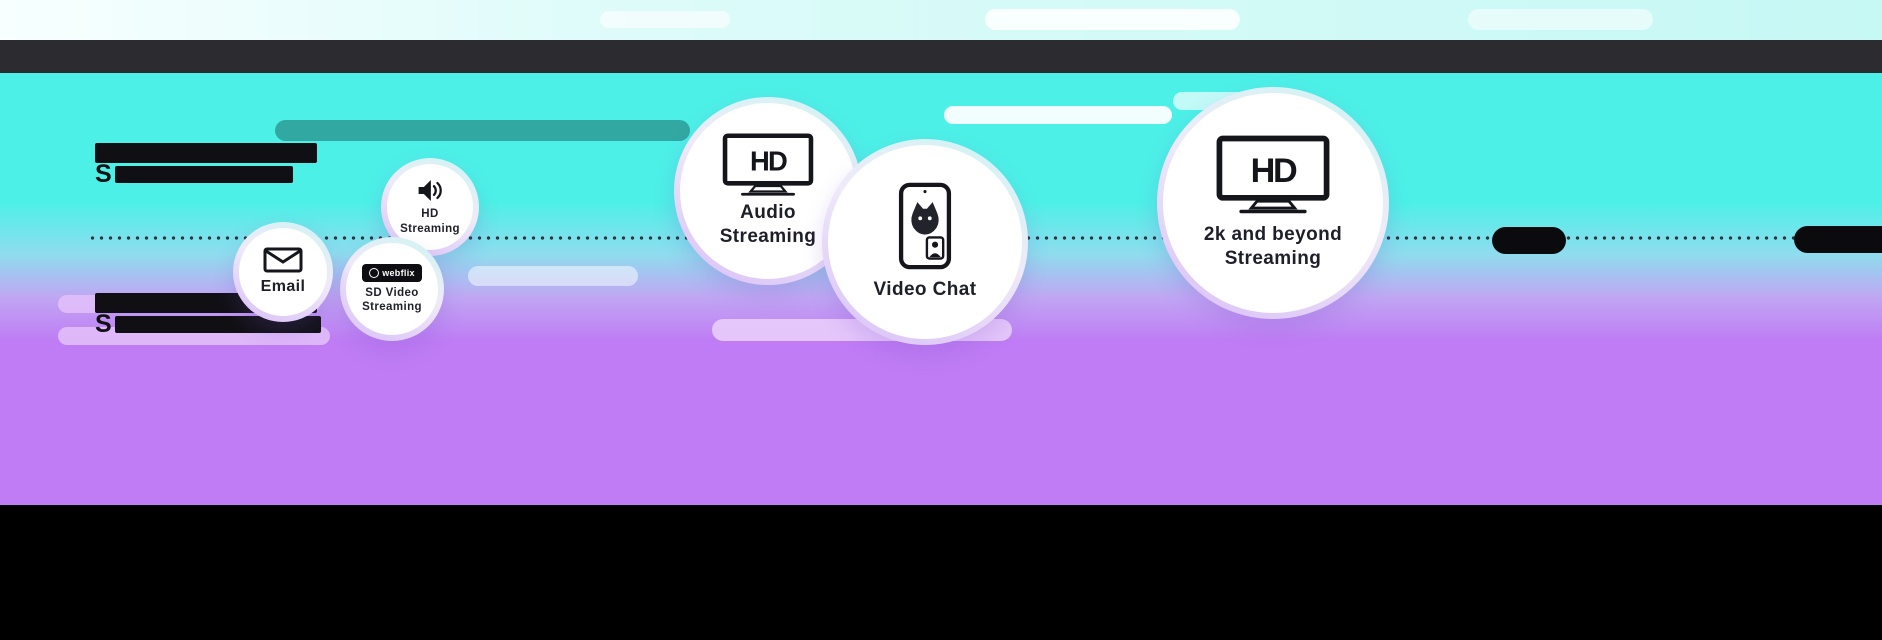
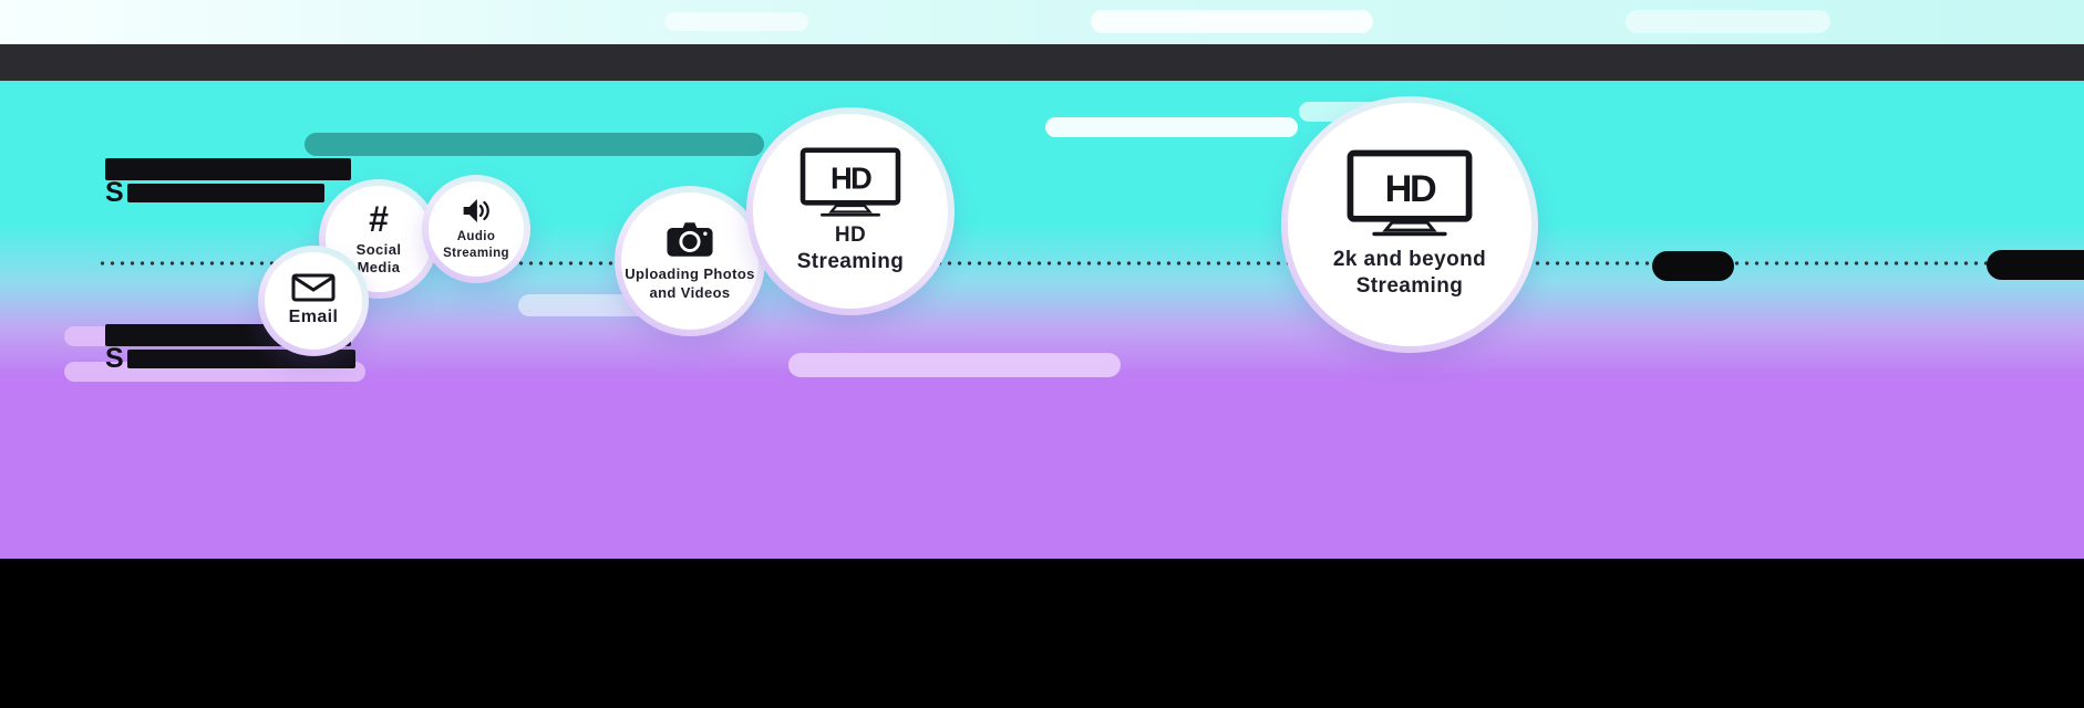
  S
  S
+ #
+ Social Media
- HD Streaming
+ Audio Streaming
- webflix
- SD Video Streaming
  Email
+ Uploading Photos and Videos
  HD
- Audio Streaming
+ HD Streaming
- Video Chat
  HD
  2k and beyond Streaming
